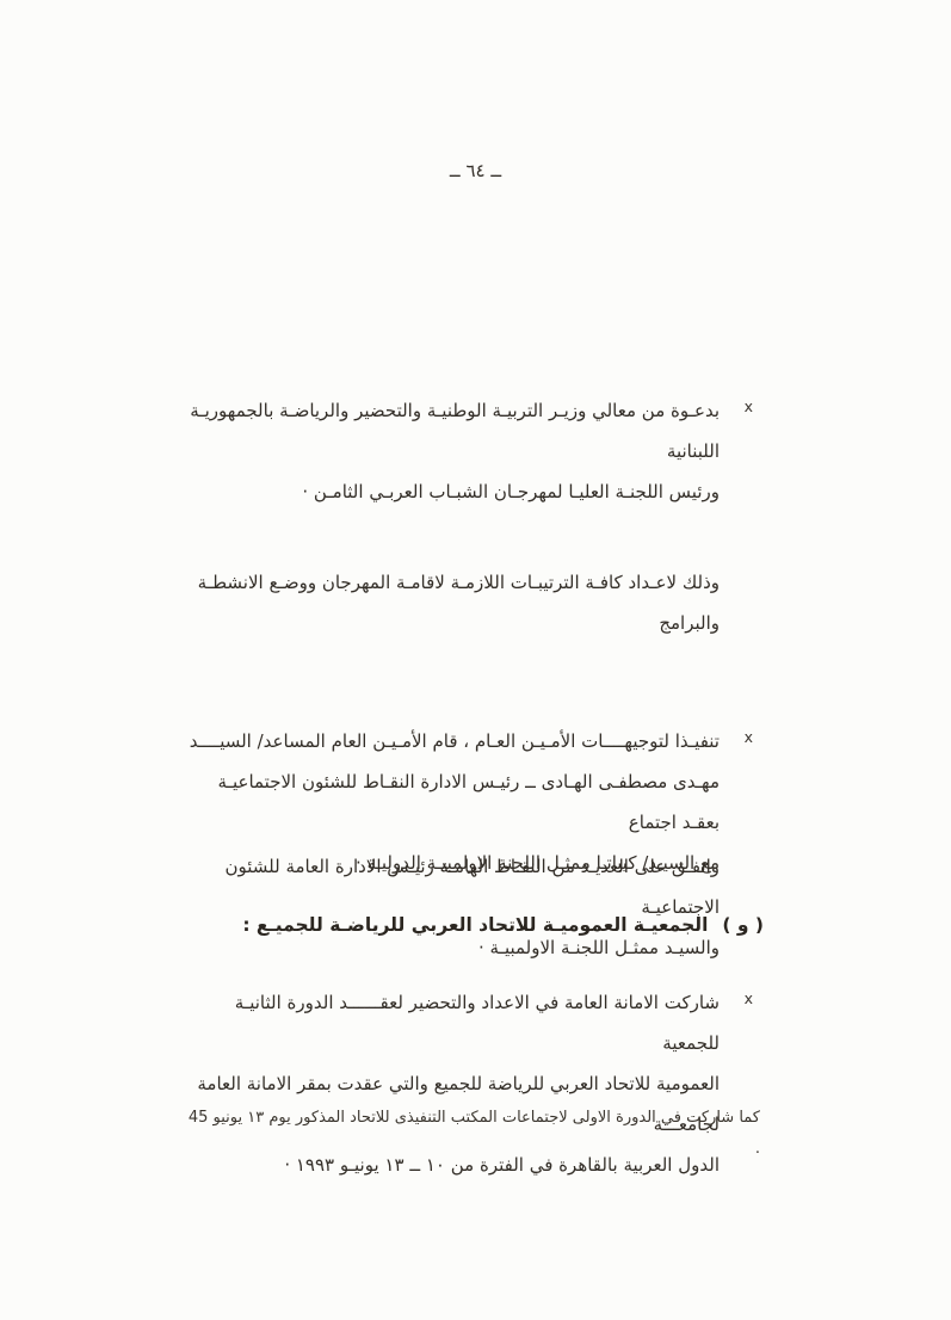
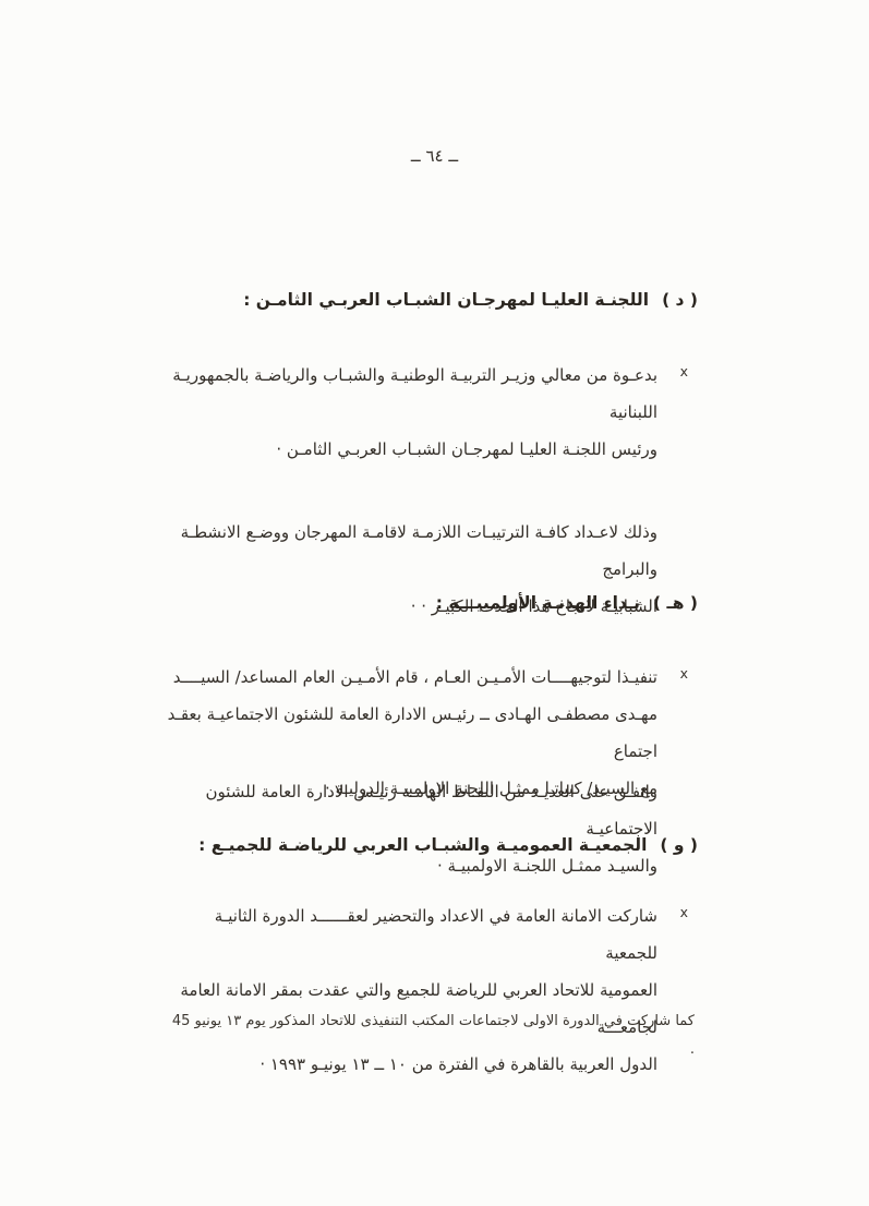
  ــ ٦٤ ــ
+ ( د )اللجنـة العليـا لمهرجـان الشبـاب العربـي الثامـن :
  x
- بدعـوة من معالي وزيـر التربيـة الوطنيـة والتحضير والرياضـة بالجمهوريـة اللبنانية
+ بدعـوة من معالي وزيـر التربيـة الوطنيـة والشبـاب والرياضـة بالجمهوريـة اللبنانية
  ورئيس اللجنـة العليـا لمهرجـان الشبـاب العربـي الثامـن ·
  وذلك لاعـداد كافـة الترتيبـات اللازمـة لاقامـة المهرجان ووضـع الانشطـة والبرامج
+ الشبابيـة لانجاح هذا الحدث الكبيـر · ·
+ ( هـ )نـداء الهدنـة الأولمبيـــة :
  x
  تنفيـذا لتوجيهــــات الأمـيـن العـام ، قام الأمـيـن العام المساعد/ السيــــد
- مهـدى مصطفـى الهـادى ــ رئيـس الادارة النقـاط للشئون الاجتماعيـة بعقـد اجتماع
+ مهـدى مصطفـى الهـادى ــ رئيـس الادارة العامة للشئون الاجتماعيـة بعقـد اجتماع
  مع السيـد/ كيباتـا ممثـل اللجنة الاولمبيـة الدوليـة ·
  واتفـق على العديـد من النقـاط الهامـة رئيـس الادارة العامة للشئون الاجتماعيـة
  والسيـد ممثـل اللجنـة الاولمبيـة ·
- ( و )الجمعيـة العموميـة للاتحاد العربي للرياضـة للجميـع :
+ ( و )الجمعيـة العموميـة والشبـاب العربي للرياضـة للجميـع :
  x
  شاركت الامانة العامة في الاعداد والتحضير لعقــــــد الدورة الثانيـة للجمعية
  العمومية للاتحاد العربي للرياضة للجميع والتي عقدت بمقر الامانة العامة لجامعـــة
  الدول العربية بالقاهرة في الفترة من ١٠ ــ ١٣ يونيـو ١٩٩٣ ·
  كما شاركت في الدورة الاولى لاجتماعات المكتب التنفيذى للاتحاد المذكور يوم ١٣ يونيو 45 ·
